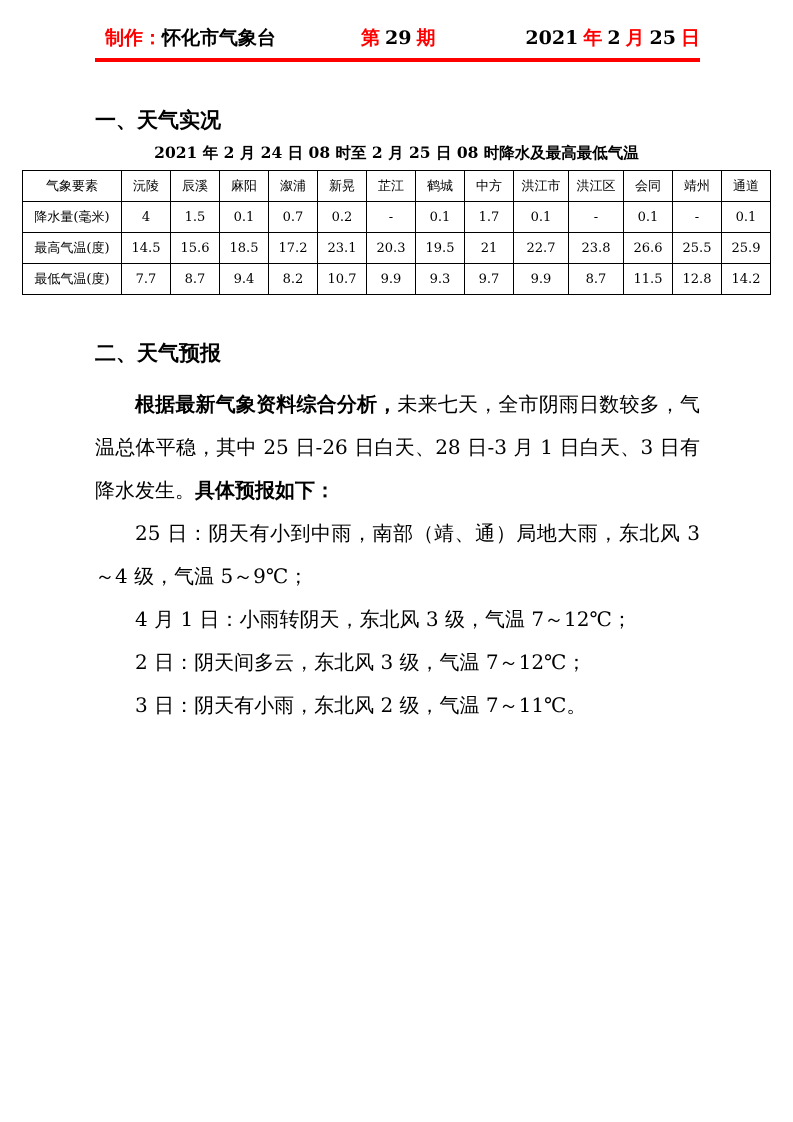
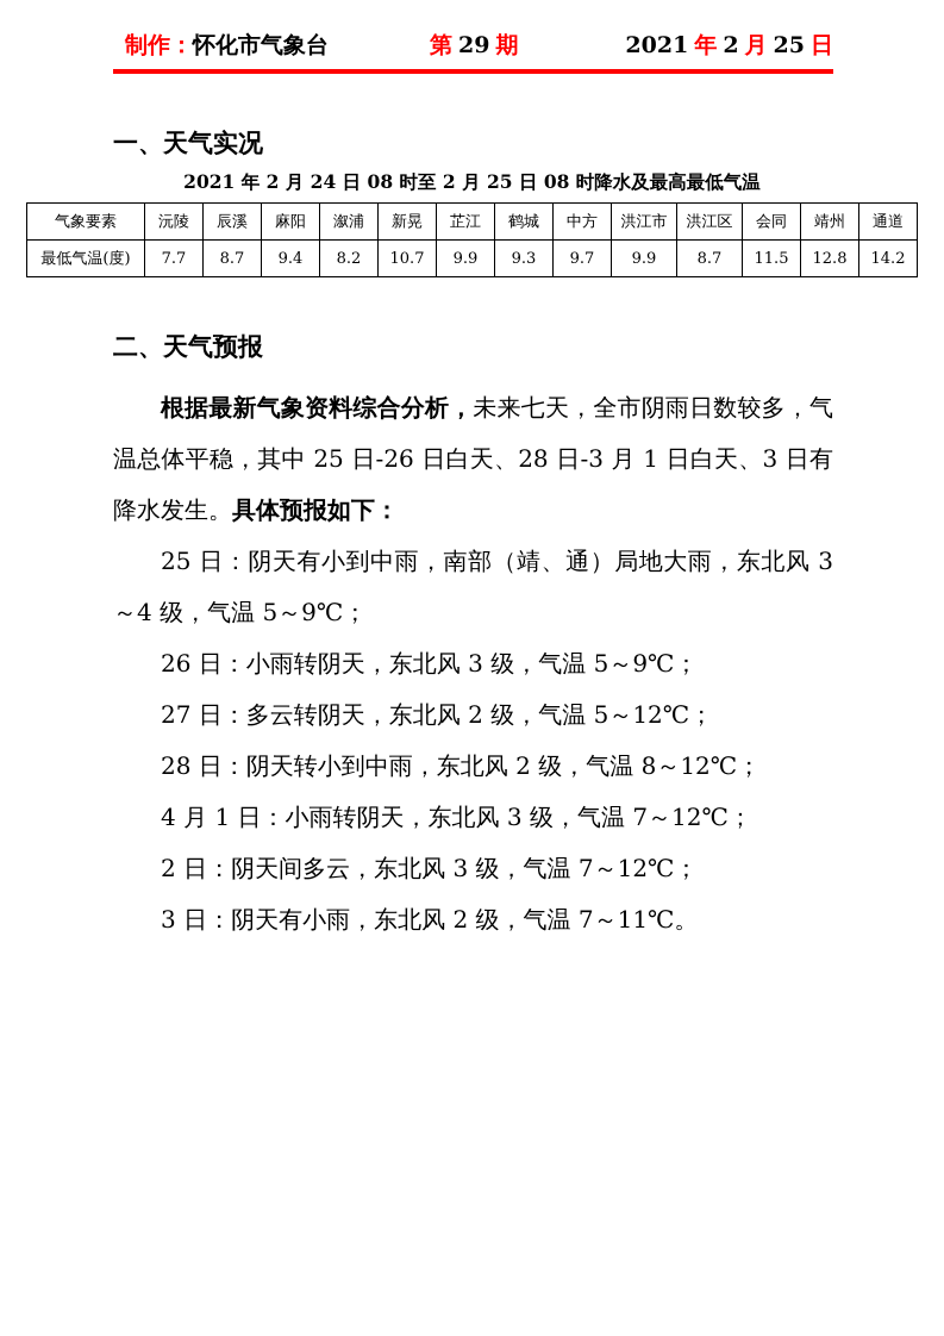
  制作：怀化市气象台
  第 29 期
  2021 年 2 月 25 日
  一、天气实况
  2021 年 2 月 24 日 08 时至 2 月 25 日 08 时降水及最高最低气温
  气象要素	沅陵	辰溪	麻阳	溆浦	新晃	芷江	鹤城	中方	洪江市	洪江区	会同	靖州	通道
- 降水量(毫米)	4	1.5	0.1	0.7	0.2	-	0.1	1.7	0.1	-	0.1	-	0.1
- 最高气温(度)	14.5	15.6	18.5	17.2	23.1	20.3	19.5	21	22.7	23.8	26.6	25.5	25.9
  最低气温(度)	7.7	8.7	9.4	8.2	10.7	9.9	9.3	9.7	9.9	8.7	11.5	12.8	14.2
  二、天气预报
  根据最新气象资料综合分析，未来七天，全市阴雨日数较多，气温总体平稳，其中 25 日-26 日白天、28 日-3 月 1 日白天、3 日有降水发生。具体预报如下：
  25 日：阴天有小到中雨，南部（靖、通）局地大雨，东北风 3～4 级，气温 5～9℃；
+ 26 日：小雨转阴天，东北风 3 级，气温 5～9℃；
+ 27 日：多云转阴天，东北风 2 级，气温 5～12℃；
+ 28 日：阴天转小到中雨，东北风 2 级，气温 8～12℃；
  4 月 1 日：小雨转阴天，东北风 3 级，气温 7～12℃；
  2 日：阴天间多云，东北风 3 级，气温 7～12℃；
  3 日：阴天有小雨，东北风 2 级，气温 7～11℃。
